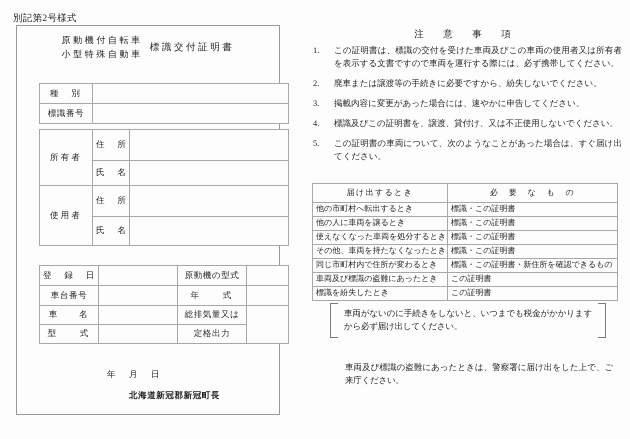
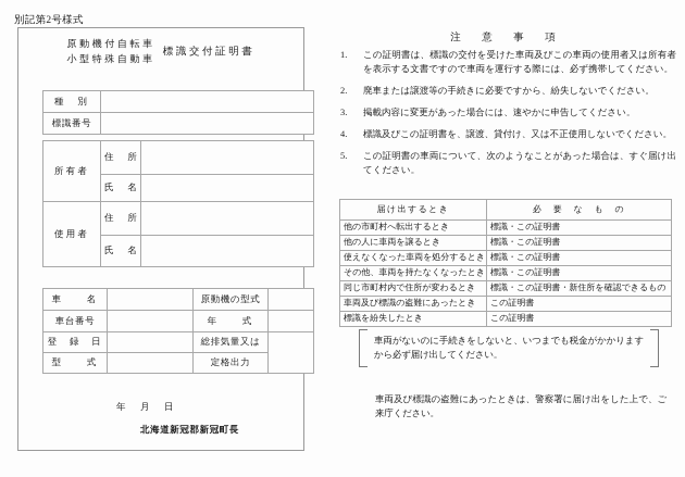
  別記第2号様式
  原動機付自転車
  小型特殊自動車
  標識交付証明書
  種 別
  標識番号
  所有者	住 所
  氏 名
  使用者	住 所
  氏 名
- 登 録 日		原動機の型式
+ 車 名		原動機の型式
  車台番号		年 式
- 車 名		総排気量又は
+ 登 録 日		総排気量又は
  型 式		定格出力
  年 月 日
  北海道新冠郡新冠町長
  注 意 事 項
  1.
  この証明書は、標識の交付を受けた車両及びこの車両の使用者又は所有者を表示する文書ですので車両を運行する際には、必ず携帯してください。
  2.
  廃車または譲渡等の手続きに必要ですから、紛失しないでください。
  3.
  掲載内容に変更があった場合には、速やかに申告してください。
  4.
  標識及びこの証明書を、譲渡、貸付け、又は不正使用しないでください。
  5.
  この証明書の車両について、次のようなことがあった場合は、すぐ届け出てください。
  届け出するとき	必 要 な も の
  他の市町村へ転出するとき	標識・この証明書
  他の人に車両を譲るとき	標識・この証明書
  使えなくなった車両を処分するとき	標識・この証明書
  その他、車両を持たなくなったとき	標識・この証明書
  同じ市町村内で住所が変わるとき	標識・この証明書・新住所を確認できるもの
  車両及び標識の盗難にあったとき	この証明書
  標識を紛失したとき	この証明書
  車両がないのに手続きをしないと、いつまでも税金がかかりますから必ず届け出してください。
  車両及び標識の盗難にあったときは、警察署に届け出をした上で、ご来庁ください。
